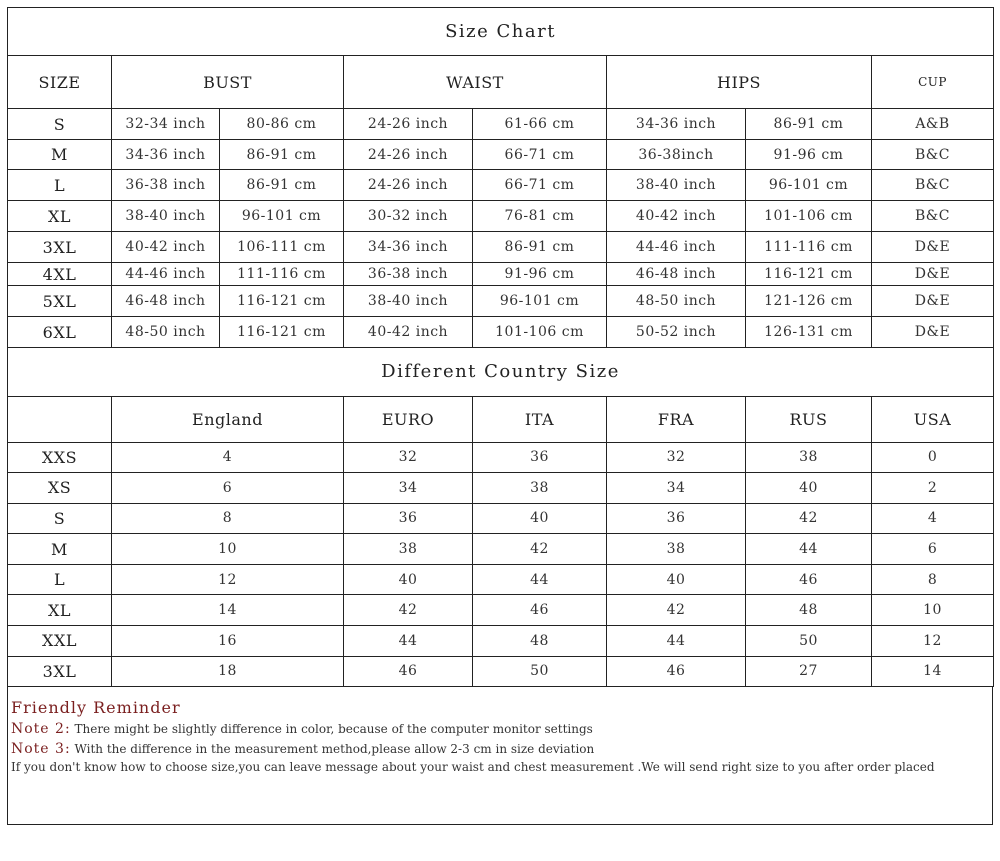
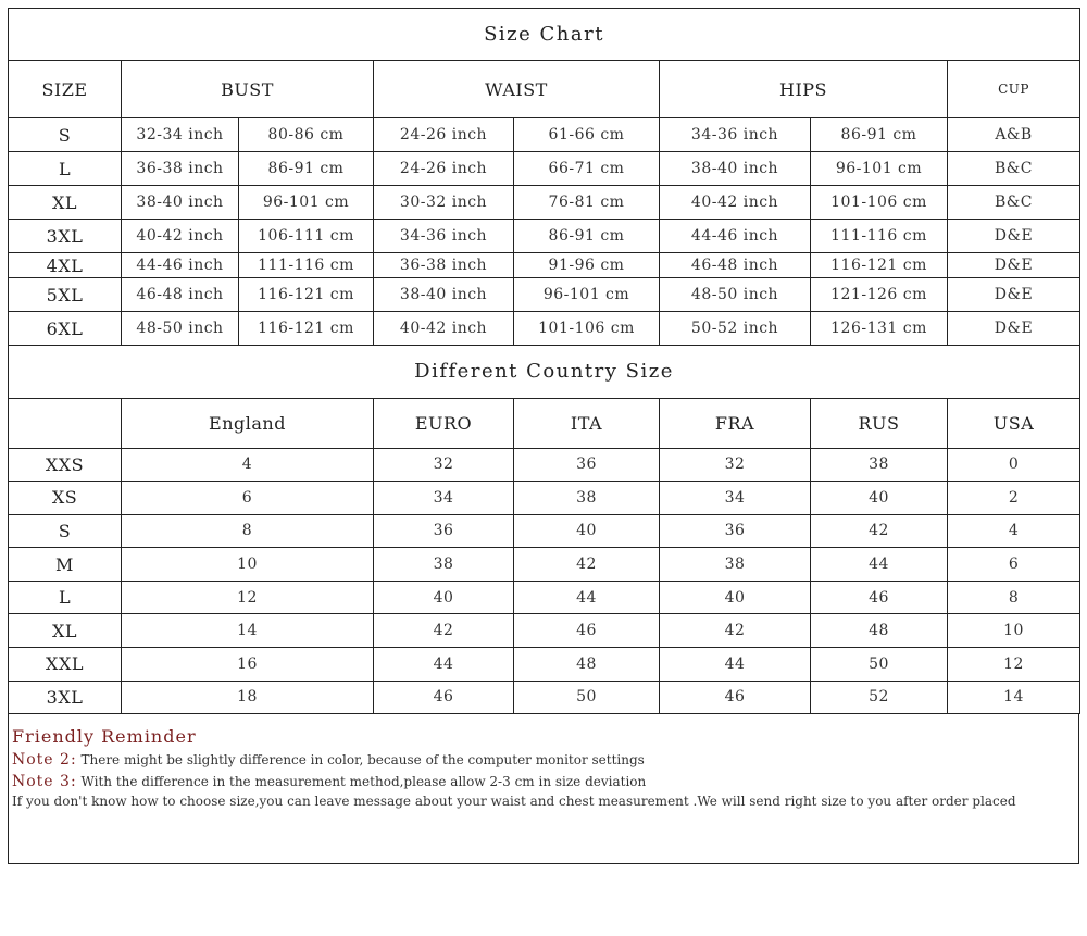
  Size Chart
  SIZE	BUST	WAIST	HIPS	CUP
  S	32-34 inch	80-86 cm	24-26 inch	61-66 cm	34-36 inch	86-91 cm	A&B
- M	34-36 inch	86-91 cm	24-26 inch	66-71 cm	36-38inch	91-96 cm	B&C
  L	36-38 inch	86-91 cm	24-26 inch	66-71 cm	38-40 inch	96-101 cm	B&C
  XL	38-40 inch	96-101 cm	30-32 inch	76-81 cm	40-42 inch	101-106 cm	B&C
  3XL	40-42 inch	106-111 cm	34-36 inch	86-91 cm	44-46 inch	111-116 cm	D&E
  4XL	44-46 inch	111-116 cm	36-38 inch	91-96 cm	46-48 inch	116-121 cm	D&E
  5XL	46-48 inch	116-121 cm	38-40 inch	96-101 cm	48-50 inch	121-126 cm	D&E
  6XL	48-50 inch	116-121 cm	40-42 inch	101-106 cm	50-52 inch	126-131 cm	D&E
  Different Country Size
  	England	EURO	ITA	FRA	RUS	USA
  XXS	4	32	36	32	38	0
  XS	6	34	38	34	40	2
  S	8	36	40	36	42	4
  M	10	38	42	38	44	6
  L	12	40	44	40	46	8
  XL	14	42	46	42	48	10
  XXL	16	44	48	44	50	12
- 3XL	18	46	50	46	27	14
+ 3XL	18	46	50	46	52	14
  Friendly Reminder
  Note 2: There might be slightly difference in color, because of the computer monitor settings
  Note 3: With the difference in the measurement method,please allow 2-3 cm in size deviation
  If you don't know how to choose size,you can leave message about your waist and chest measurement .We will send right size to you after order placed
